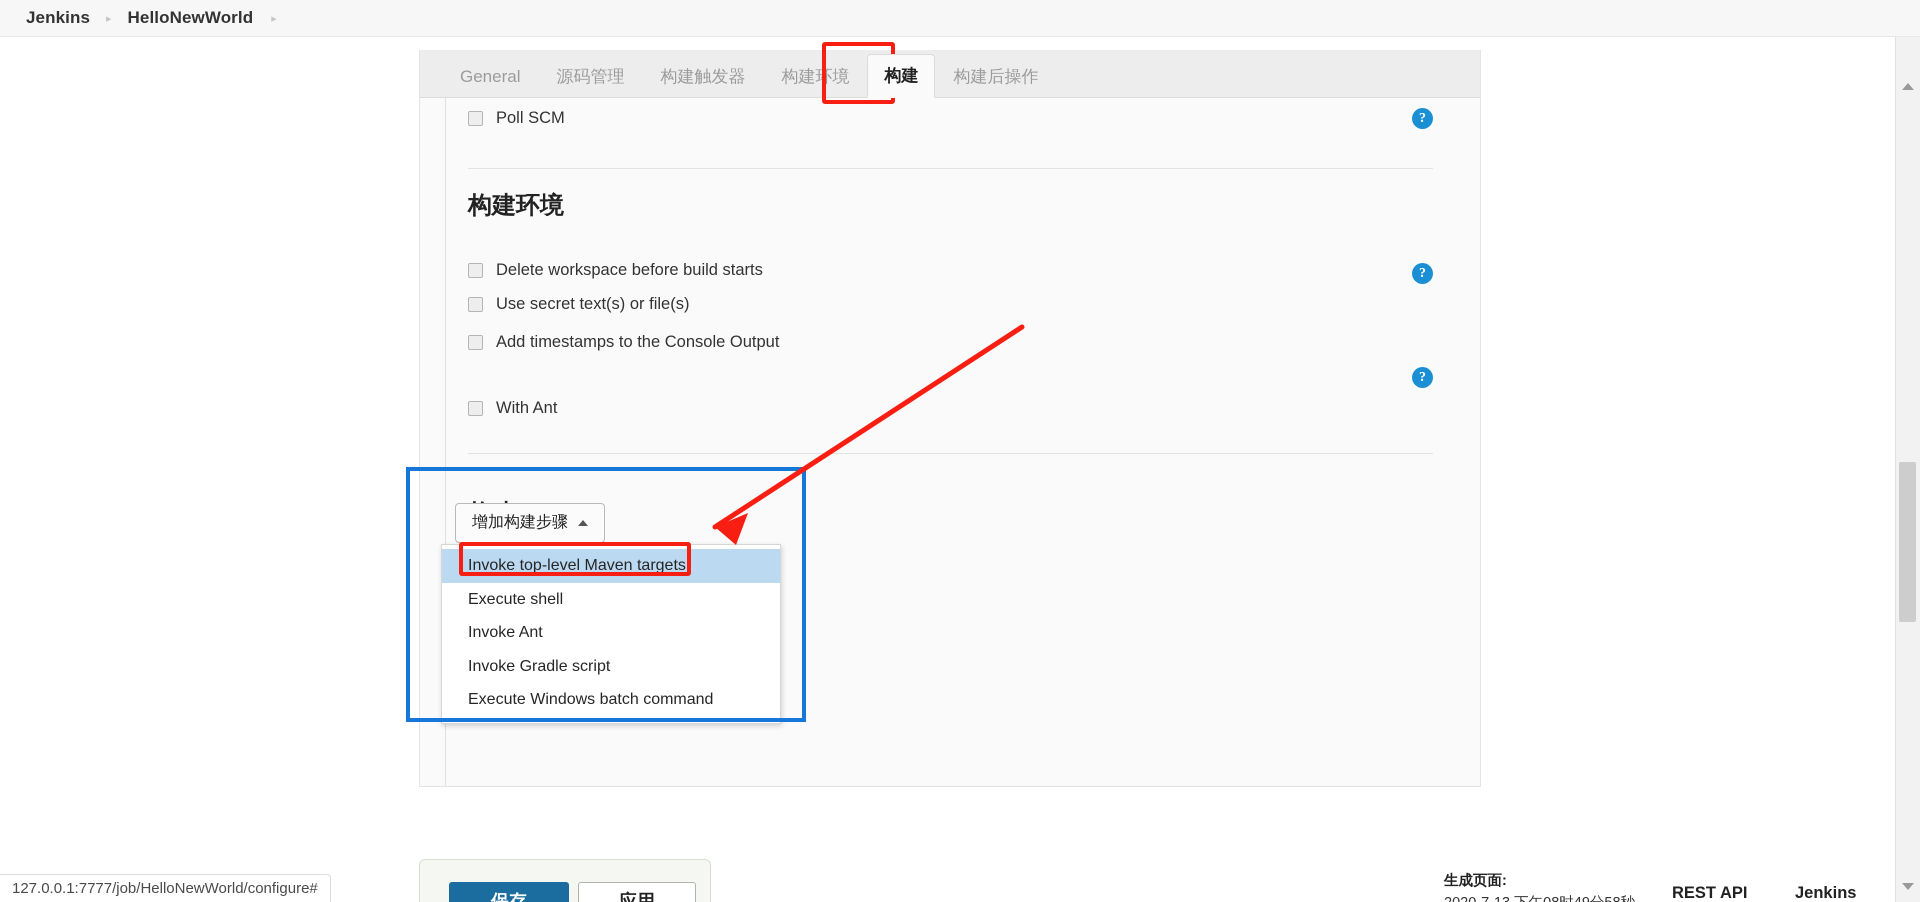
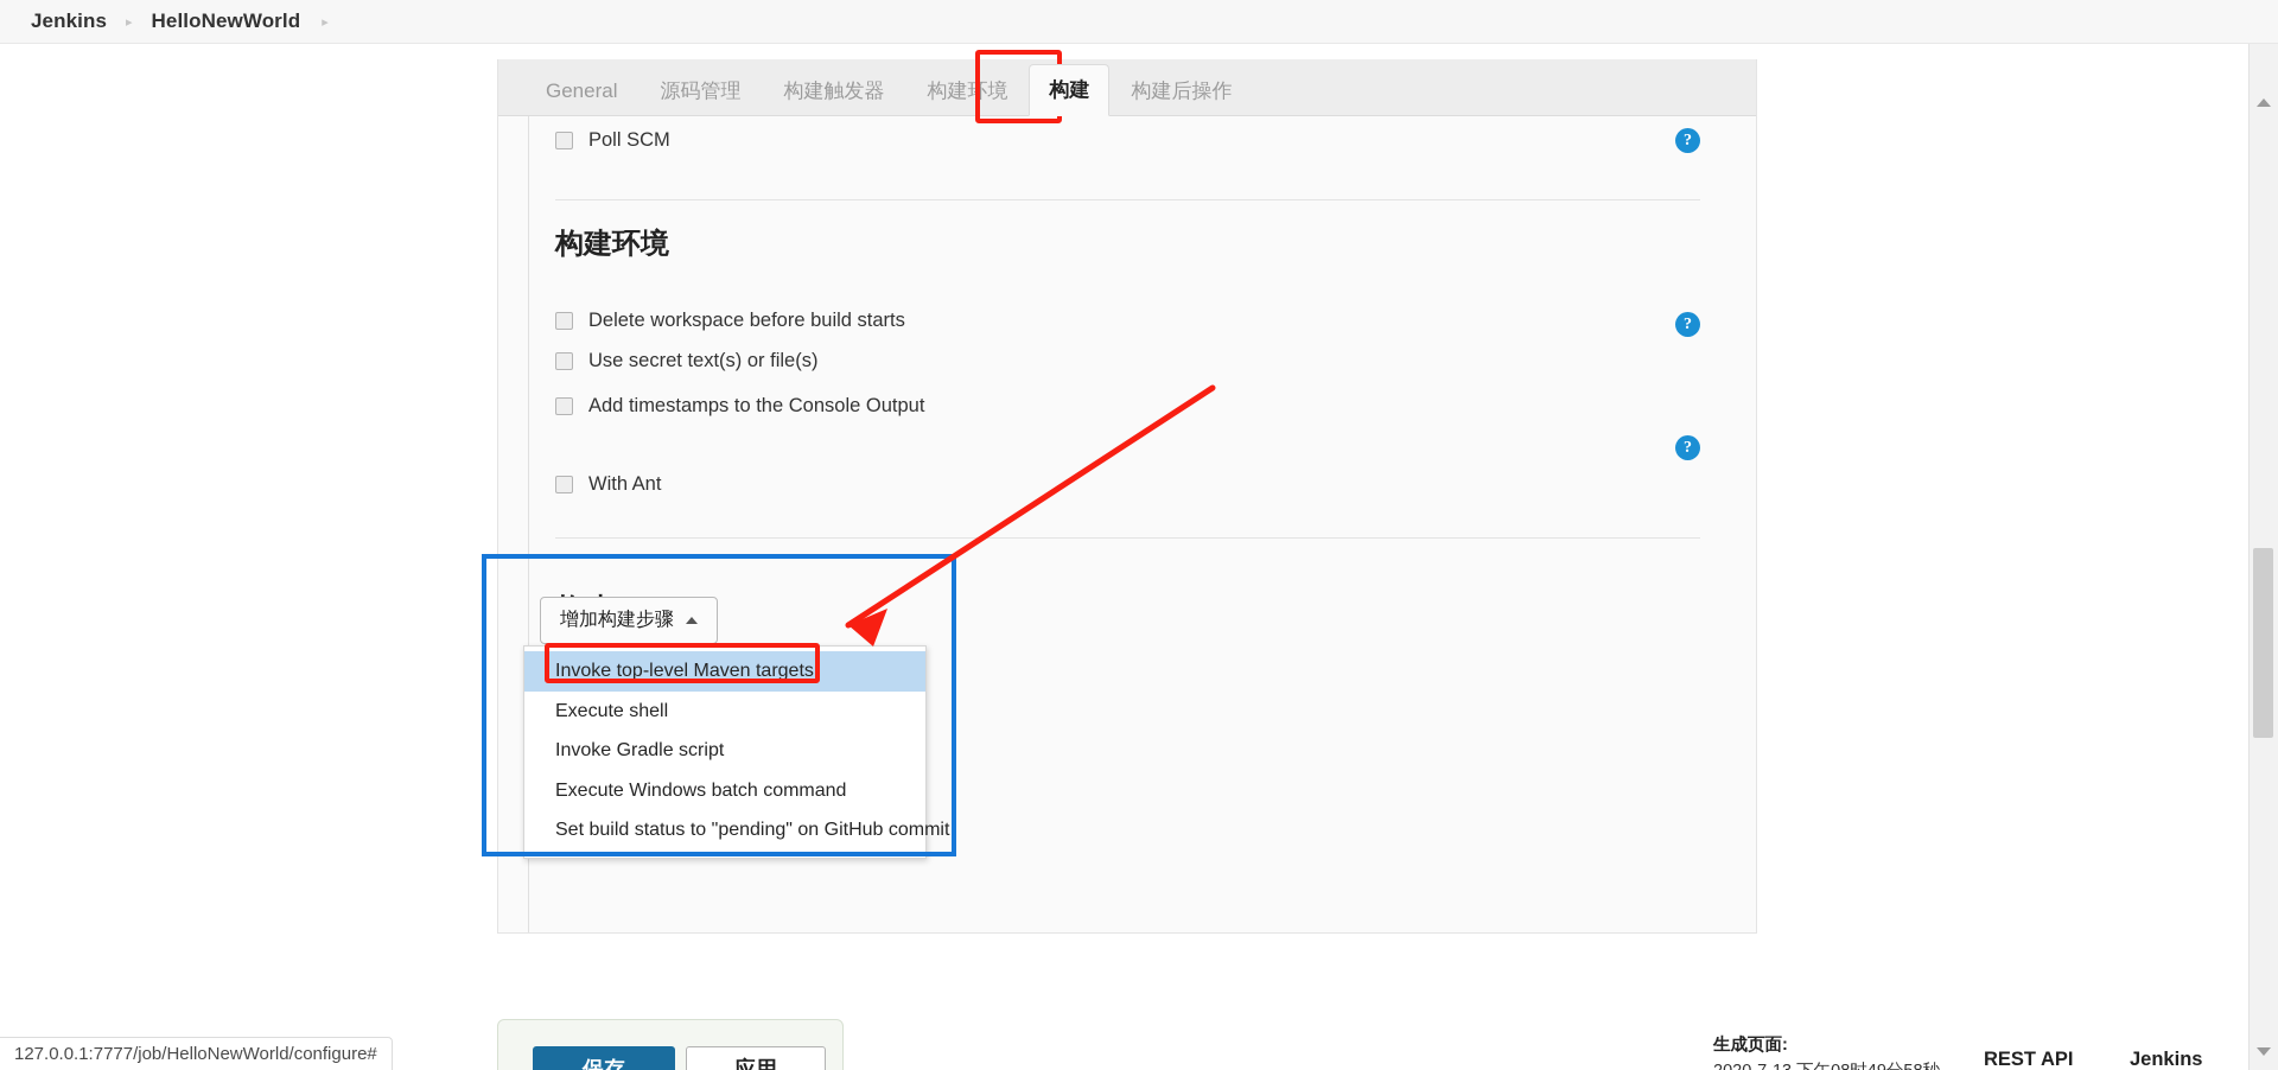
  Jenkins
  ▸
  HelloNewWorld
  ▸
  General
  源码管理
  构建触发器
  构建环境
  构建
  构建后操作
  Poll SCM
  构建环境
  Delete workspace before build starts
  Use secret text(s) or file(s)
  Add timestamps to the Console Output
  With Ant
  ?
  ?
  ?
  增加构建步骤
  Invoke top-level Maven targets
  Execute shell
- Invoke Ant
  Invoke Gradle script
  Execute Windows batch command
+ Set build status to "pending" on GitHub commit
  保存
  应用
  生成页面:
  REST API
  127.0.0.1:7777/job/HelloNewWorld/configure#
